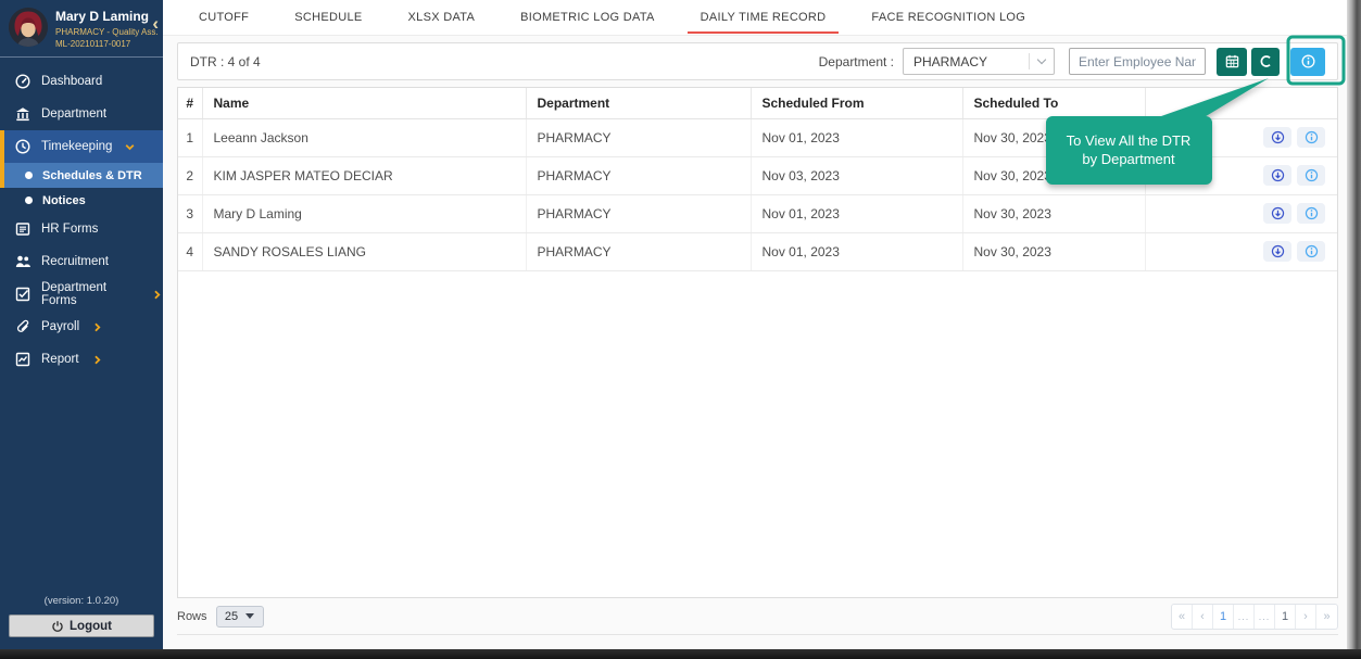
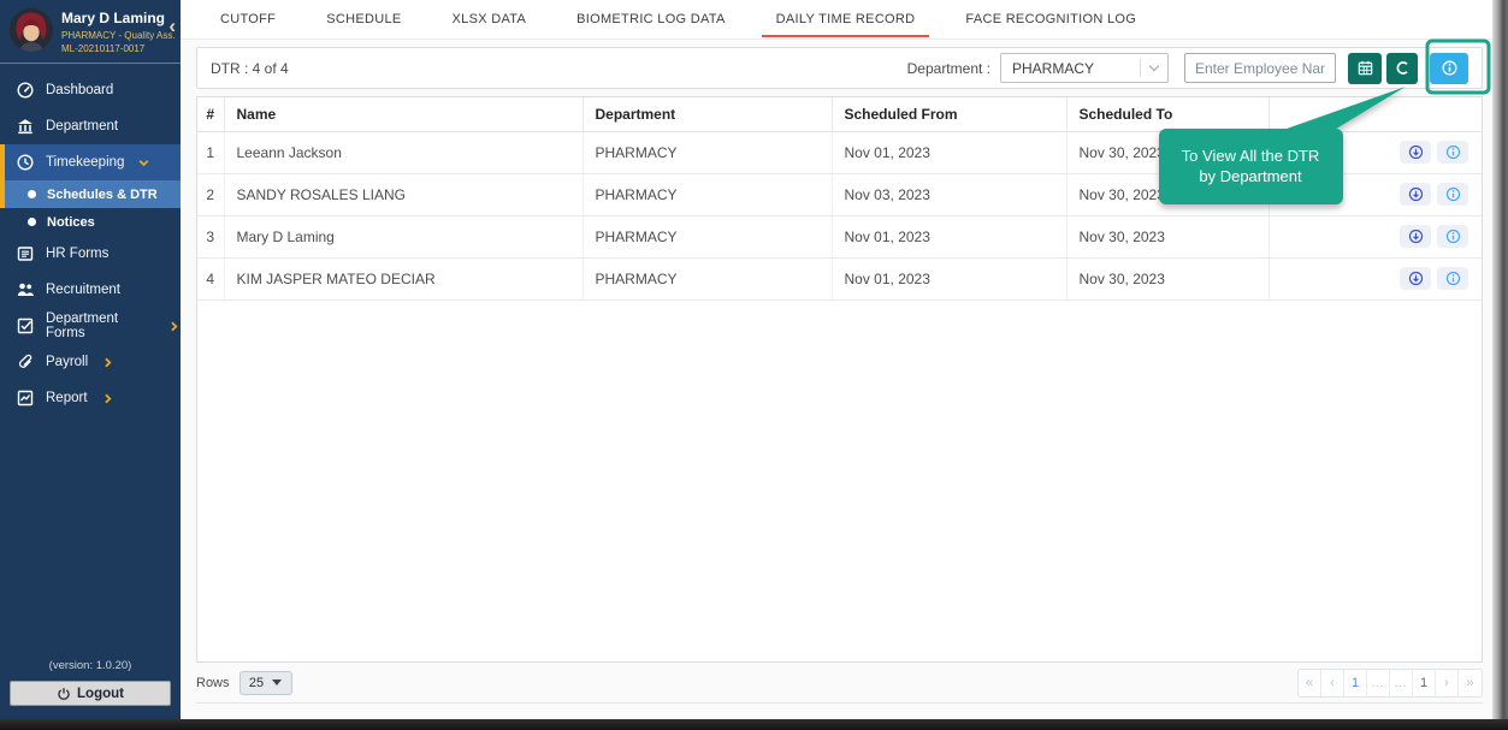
  Mary D Laming
  PHARMACY - Quality Ass.
  ML-20210117-0017
  ‹
  Dashboard
  Department
  Timekeeping
  Schedules & DTR
  Notices
  HR Forms
  Recruitment
  Department Forms
  Payroll
  Report
  (version: 1.0.20)
  Logout
  CUTOFF
  SCHEDULE
  XLSX DATA
  BIOMETRIC LOG DATA
  DAILY TIME RECORD
  FACE RECOGNITION LOG
  DTR : 4 of 4
  Department :
  PHARMACY
  Enter Employee Na
  #	Name	Department	Scheduled From	Scheduled To
  1	Leeann Jackson	PHARMACY	Nov 01, 2023	Nov 30, 202
- 2	KIM JASPER MATEO DECIAR	PHARMACY	Nov 03, 2023	Nov 30, 202
+ 2	SANDY ROSALES LIANG	PHARMACY	Nov 03, 2023	Nov 30, 202
  3	Mary D Laming	PHARMACY	Nov 01, 2023	Nov 30, 2023
- 4	SANDY ROSALES LIANG	PHARMACY	Nov 01, 2023	Nov 30, 2023
+ 4	KIM JASPER MATEO DECIAR	PHARMACY	Nov 01, 2023	Nov 30, 2023
  Rows
  25
  «
  ‹
  1
  ...
  ...
  1
  ›
  »
  To View All the DTR
  by Department
